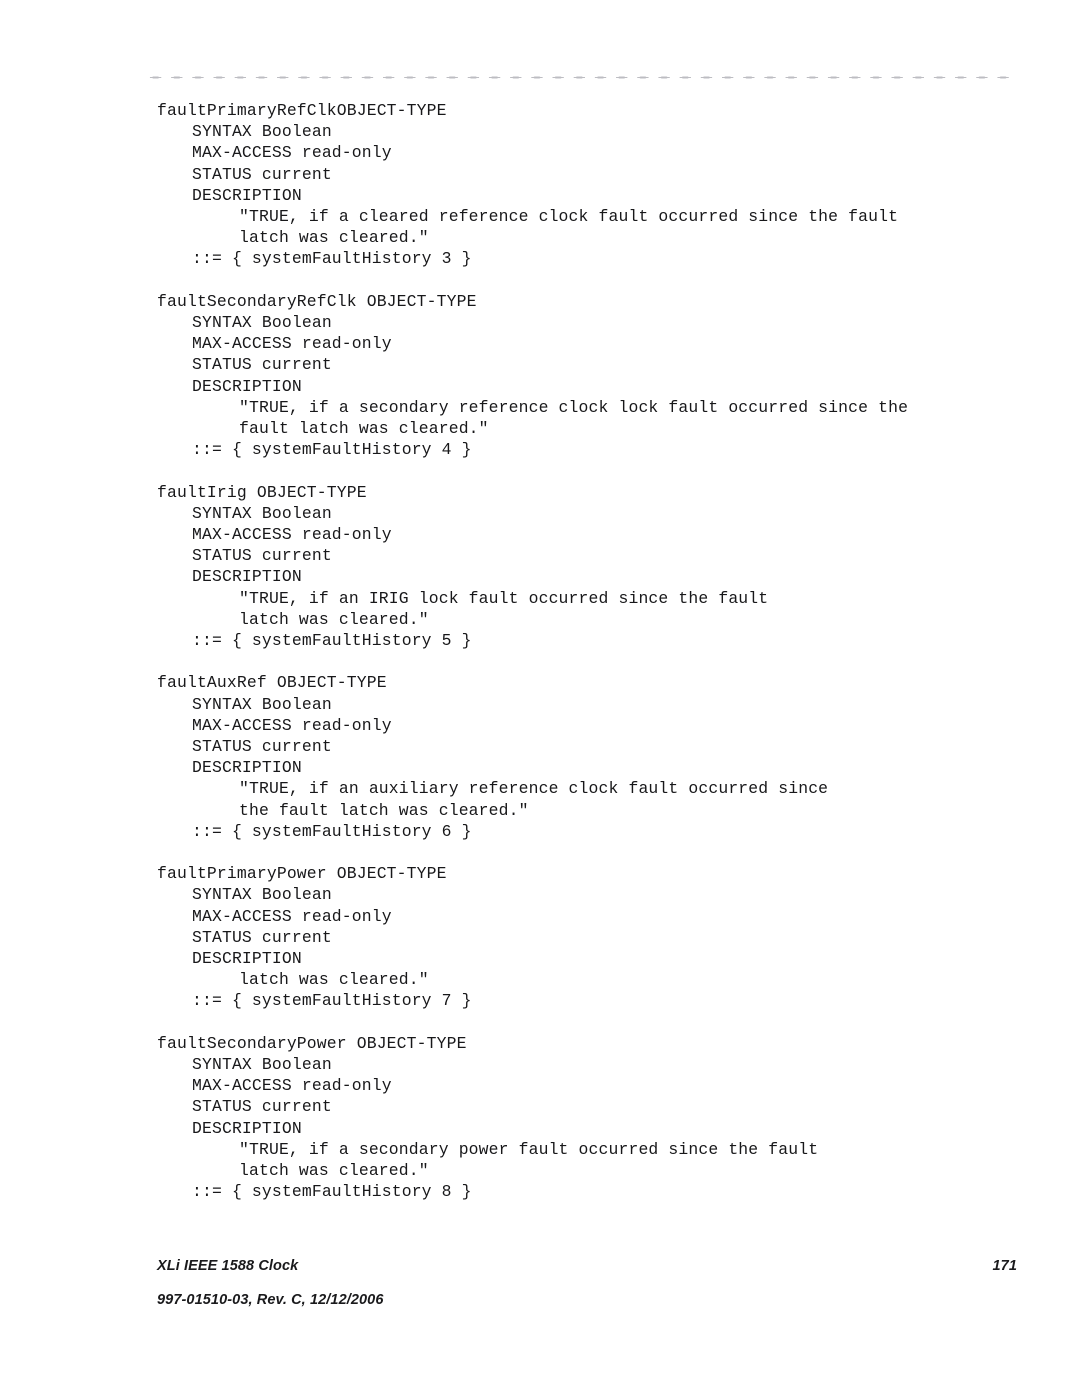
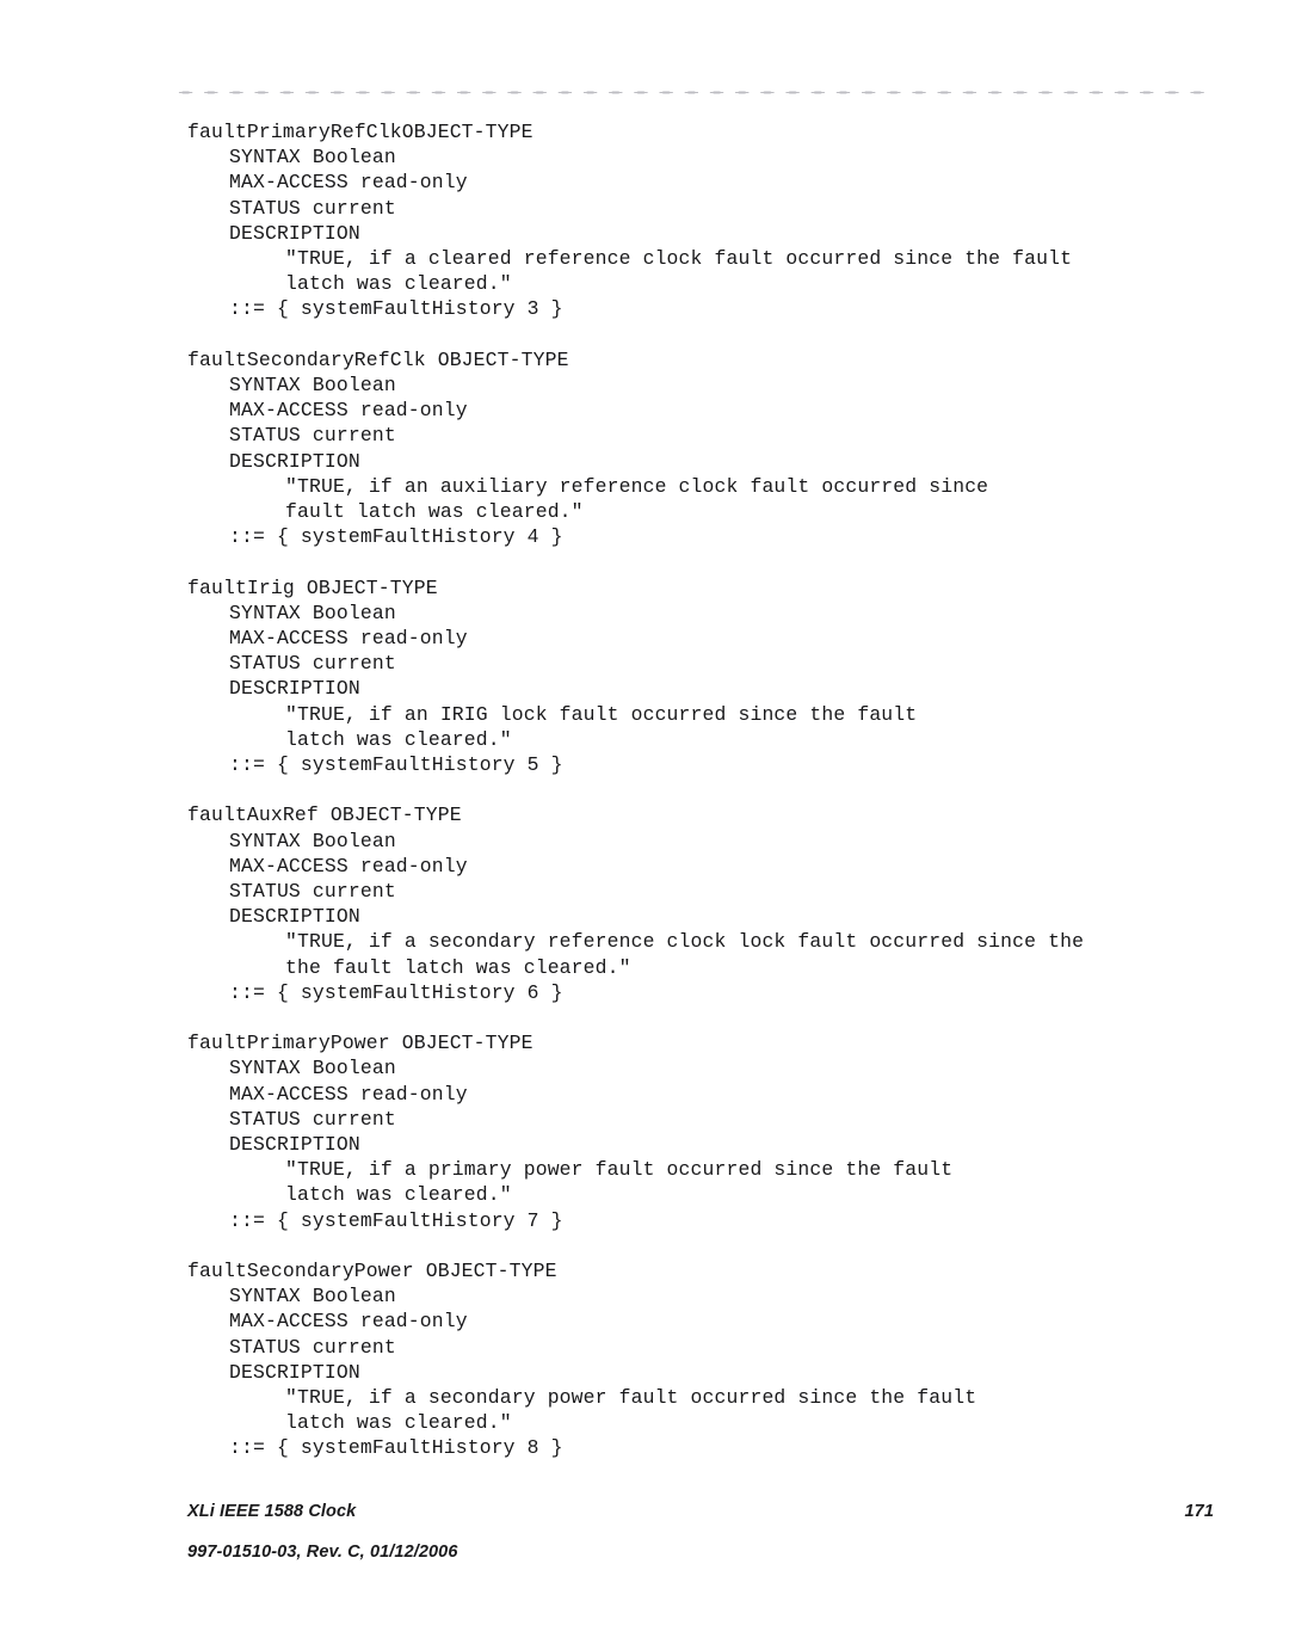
  faultPrimaryRefClkOBJECT-TYPE
  SYNTAX Boolean
  MAX-ACCESS read-only
  STATUS current
  DESCRIPTION
  "TRUE, if a cleared reference clock fault occurred since the fault
  latch was cleared."
  ::= { systemFaultHistory 3 }
  faultSecondaryRefClk OBJECT-TYPE
  SYNTAX Boolean
  MAX-ACCESS read-only
  STATUS current
  DESCRIPTION
- "TRUE, if a secondary reference clock lock fault occurred since the
+ "TRUE, if an auxiliary reference clock fault occurred since
  fault latch was cleared."
  ::= { systemFaultHistory 4 }
  faultIrig OBJECT-TYPE
  SYNTAX Boolean
  MAX-ACCESS read-only
  STATUS current
  DESCRIPTION
  "TRUE, if an IRIG lock fault occurred since the fault
  latch was cleared."
  ::= { systemFaultHistory 5 }
  faultAuxRef OBJECT-TYPE
  SYNTAX Boolean
  MAX-ACCESS read-only
  STATUS current
  DESCRIPTION
- "TRUE, if an auxiliary reference clock fault occurred since
+ "TRUE, if a secondary reference clock lock fault occurred since the
  the fault latch was cleared."
  ::= { systemFaultHistory 6 }
  faultPrimaryPower OBJECT-TYPE
  SYNTAX Boolean
  MAX-ACCESS read-only
  STATUS current
  DESCRIPTION
+ "TRUE, if a primary power fault occurred since the fault
  latch was cleared."
  ::= { systemFaultHistory 7 }
  faultSecondaryPower OBJECT-TYPE
  SYNTAX Boolean
  MAX-ACCESS read-only
  STATUS current
  DESCRIPTION
  "TRUE, if a secondary power fault occurred since the fault
  latch was cleared."
  ::= { systemFaultHistory 8 }
  XLi IEEE 1588 Clock
  171
- 997-01510-03, Rev. C, 12/12/2006
+ 997-01510-03, Rev. C, 01/12/2006
